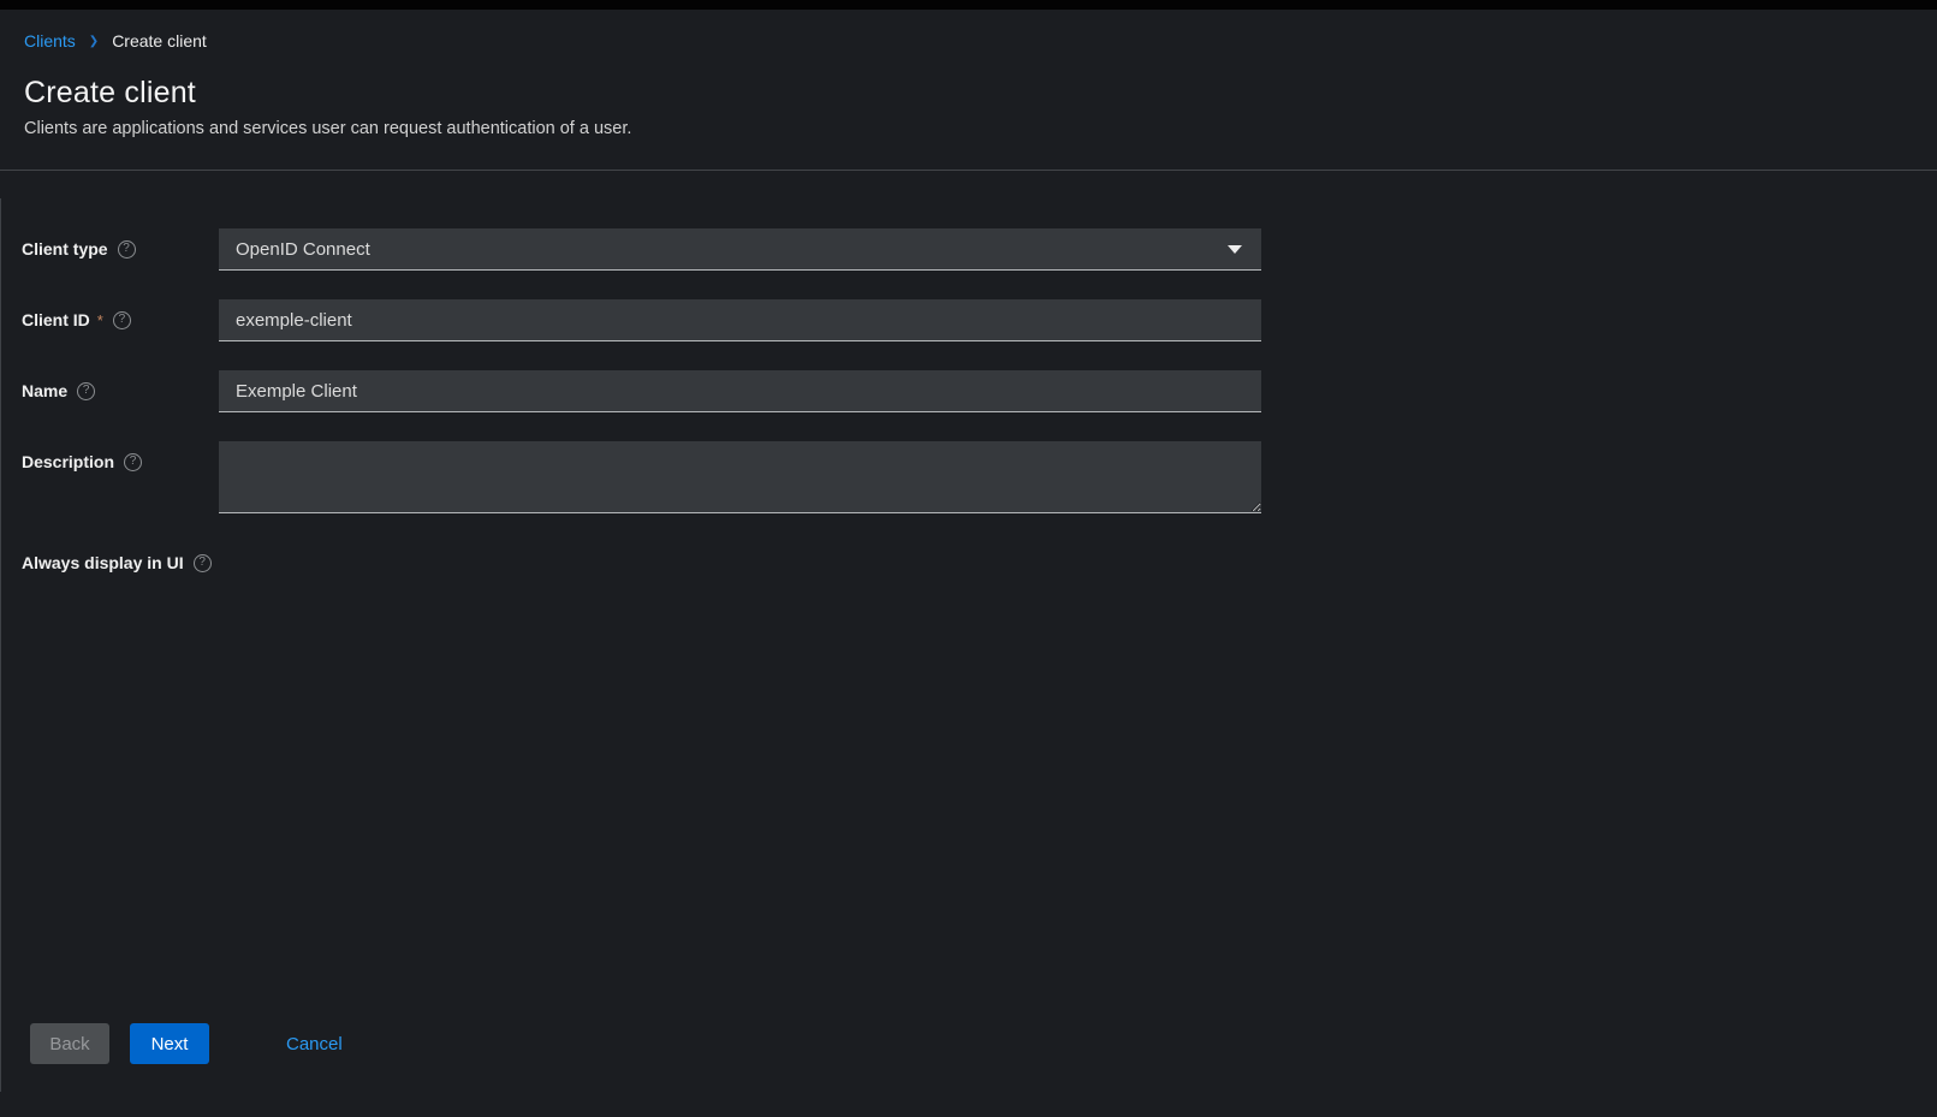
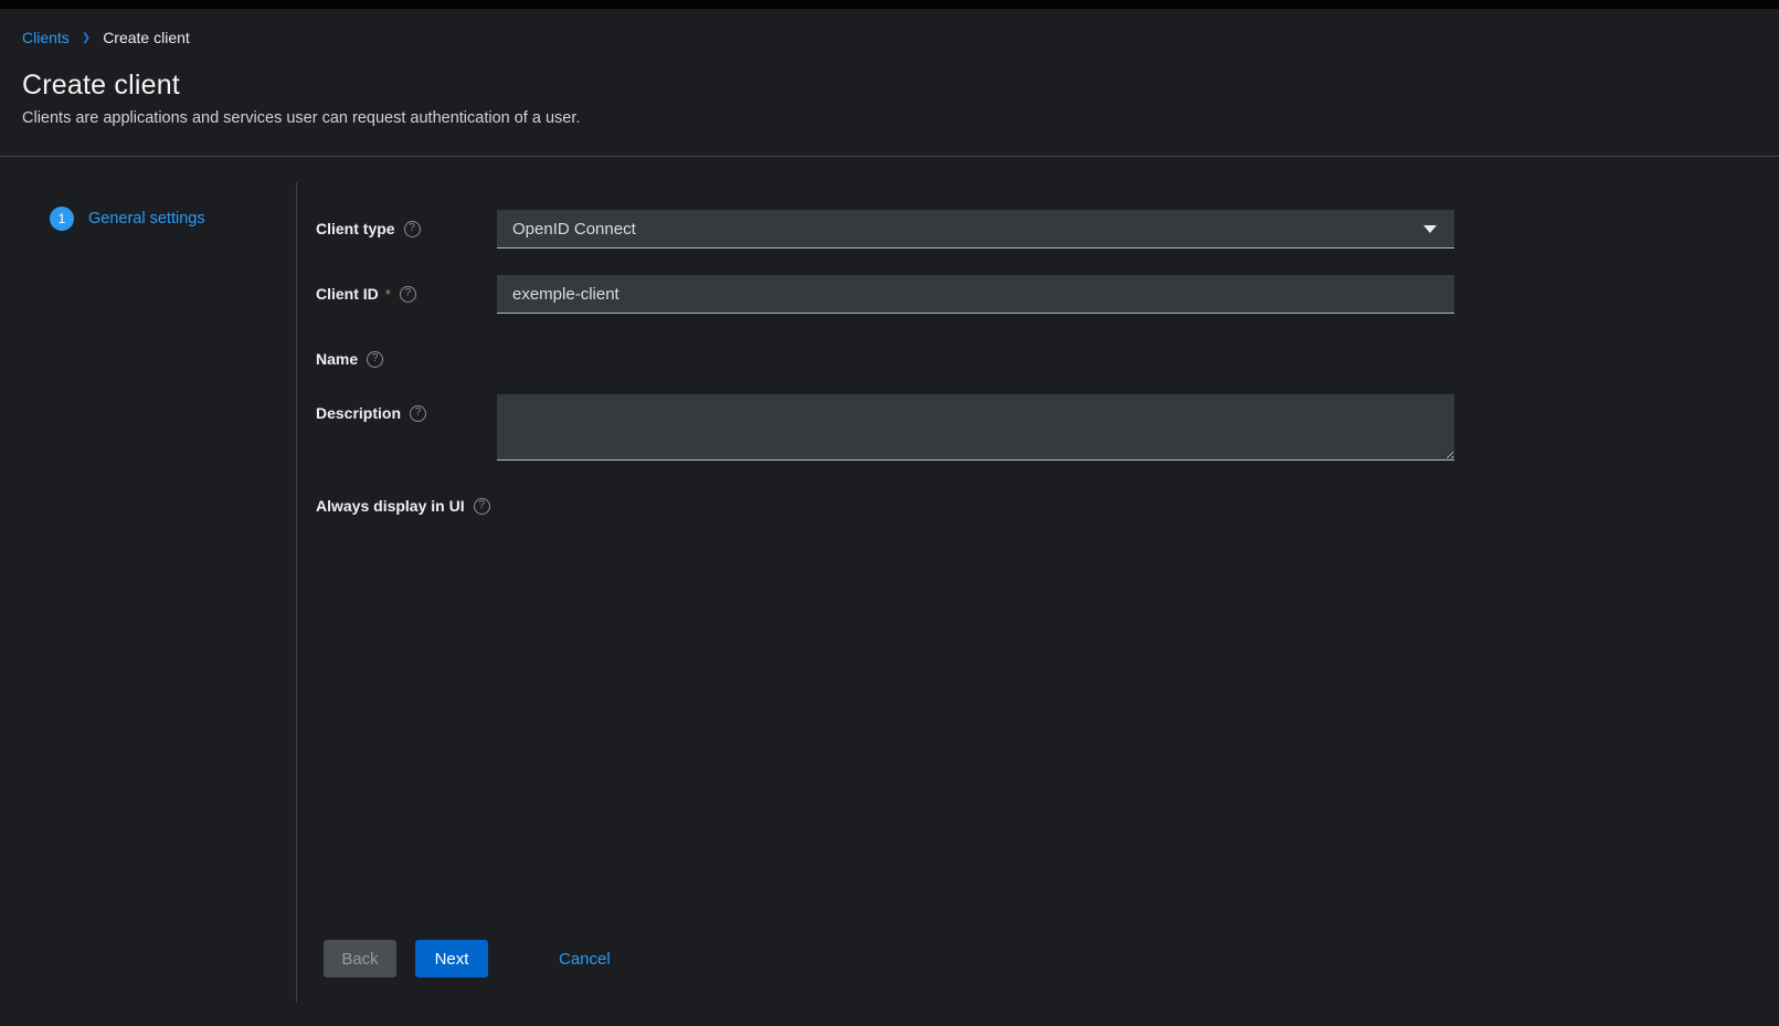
  Clients
  ❯
  Create client
  Create client
  Clients are applications and services user can request authentication of a user.
+ 1
+ General settings
  Client type
  ?
  OpenID Connect
  Client ID
  *
  ?
  exemple-client
  Name
  ?
- Exemple Client
  Description
  ?
  Always display in UI
  ?
  Back
  Next
  Cancel
